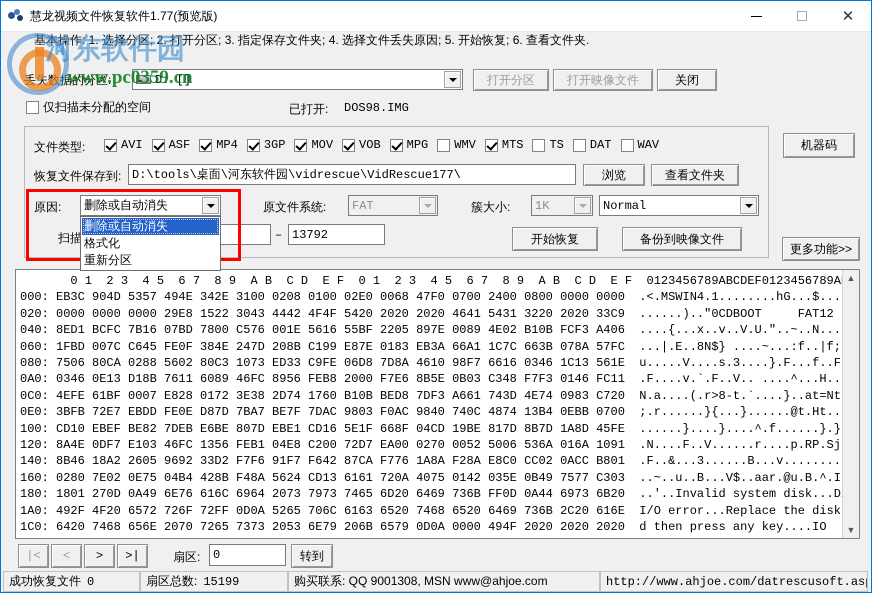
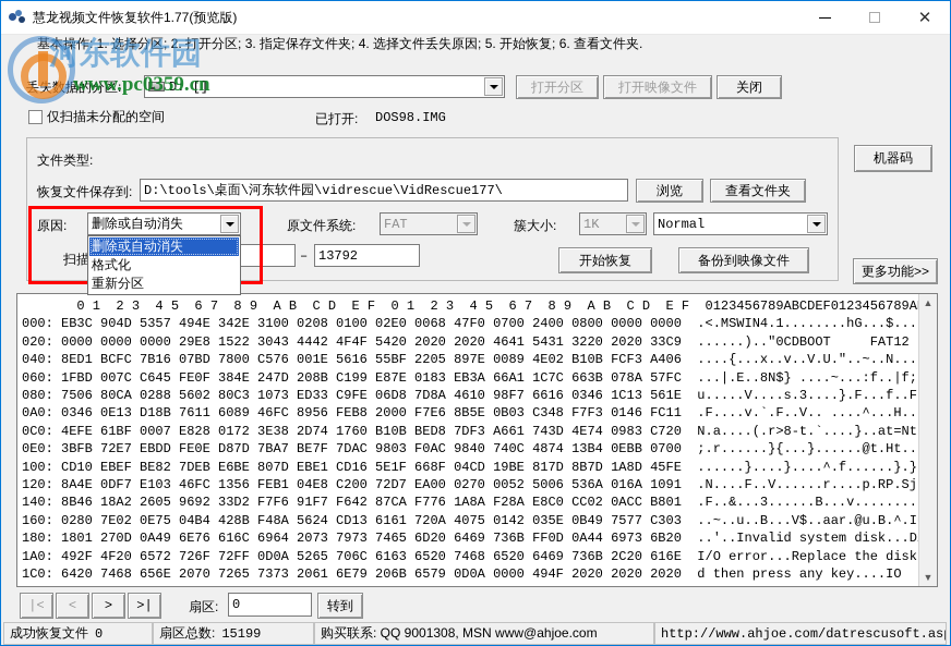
  慧龙视频文件恢复软件1.77(预览版)
  ✕
  基本操作: 1. 选择分区; 2. 打开分区; 3. 指定保存文件夹; 4. 选择文件丢失原因; 5. 开始恢复; 6. 查看文件夹.
  河东软件园
  www.pc0359.cn
  丢失数据的分区:
  D: []
  打开分区
  打开映像文件
  关闭
  仅扫描未分配的空间
  已打开:
  DOS98.IMG
  文件类型:
- AVI
- ASF
- MP4
- 3GP
- MOV
- VOB
- MPG
- WMV
- MTS
- TS
- DAT
- WAV
  机器码
  恢复文件保存到:
  D:\tools\桌面\河东软件园\vidrescue\VidRescue177\
  浏览
  查看文件夹
  原因:
  删除或自动消失
  原文件系统:
  FAT
  簇大小:
  1K
  Normal
  扫描
  –
  13792
  开始恢复
  备份到映像文件
  更多功能>>
  删除或自动消失
  格式化
  重新分区
  0 1 2 3 4 5 6 7 8 9 A B C D E F 0 1 2 3 4 5 6 7 8 9 A B C D E F 0123456789ABCDEF0123456789A
  000: EB3C 904D 5357 494E 342E 3100 0208 0100 02E0 0068 47F0 0700 2400 0800 0000 0000 .<.MSWIN4.1........hG...$...
  020: 0000 0000 0000 29E8 1522 3043 4442 4F4F 5420 2020 2020 4641 5431 3220 2020 33C9 ......).."0CDBOOT FAT12
  040: 8ED1 BCFC 7B16 07BD 7800 C576 001E 5616 55BF 2205 897E 0089 4E02 B10B FCF3 A406 ....{...x..v..V.U."..~..N...
  060: 1FBD 007C C645 FE0F 384E 247D 208B C199 E87E 0183 EB3A 66A1 1C7C 663B 078A 57FC ...|.E..8N$} ....~...:f..|f;
  080: 7506 80CA 0288 5602 80C3 1073 ED33 C9FE 06D8 7D8A 4610 98F7 6616 0346 1C13 561E u.....V....s.3....}.F...f..F
  0A0: 0346 0E13 D18B 7611 6089 46FC 8956 FEB8 2000 F7E6 8B5E 0B03 C348 F7F3 0146 FC11 .F....v.`.F..V.. ....^...H..
  0C0: 4EFE 61BF 0007 E828 0172 3E38 2D74 1760 B10B BED8 7DF3 A661 743D 4E74 0983 C720 N.a....(.r>8-t.`....}..at=Nt
  0E0: 3BFB 72E7 EBDD FE0E D87D 7BA7 BE7F 7DAC 9803 F0AC 9840 740C 4874 13B4 0EBB 0700 ;.r......}{...}......@t.Ht..
  100: CD10 EBEF BE82 7DEB E6BE 807D EBE1 CD16 5E1F 668F 04CD 19BE 817D 8B7D 1A8D 45FE ......}....}....^.f......}.}
  120: 8A4E 0DF7 E103 46FC 1356 FEB1 04E8 C200 72D7 EA00 0270 0052 5006 536A 016A 1091 .N....F..V......r....p.RP.Sj
  140: 8B46 18A2 2605 9692 33D2 F7F6 91F7 F642 87CA F776 1A8A F28A E8C0 CC02 0ACC B801 .F..&...3......B...v........
  160: 0280 7E02 0E75 04B4 428B F48A 5624 CD13 6161 720A 4075 0142 035E 0B49 7577 C303 ..~..u..B...V$..aar.@u.B.^.I
  180: 1801 270D 0A49 6E76 616C 6964 2073 7973 7465 6D20 6469 736B FF0D 0A44 6973 6B20 ..'..Invalid system disk...D
  1A0: 492F 4F20 6572 726F 72FF 0D0A 5265 706C 6163 6520 7468 6520 6469 736B 2C20 616E I/O error...Replace the disk
- 1C0: 6420 7468 656E 2070 7265 7373 2053 6E79 206B 6579 0D0A 0000 494F 2020 2020 2020 d then press any key....IO
+ 1C0: 6420 7468 656E 2070 7265 7373 2061 6E79 206B 6579 0D0A 0000 494F 2020 2020 2020 d then press any key....IO
  ▲
  ▼
  |<
  <
  >
  >|
  扇区:
  0
  转到
  成功恢复文件
  0
  扇区总数:
  15199
  购买联系: QQ 9001308, MSN www@ahjoe.com
  http://www.ahjoe.com/datrescusoft.as
